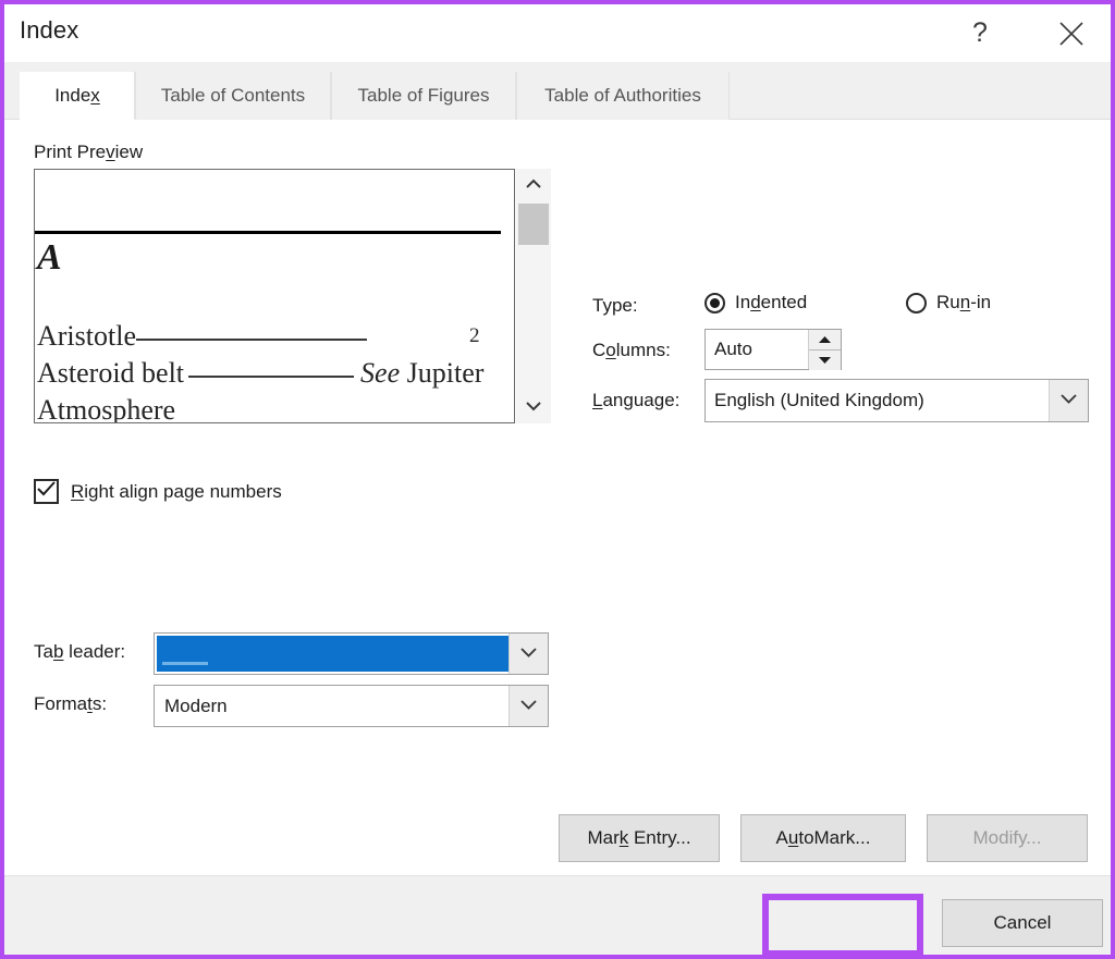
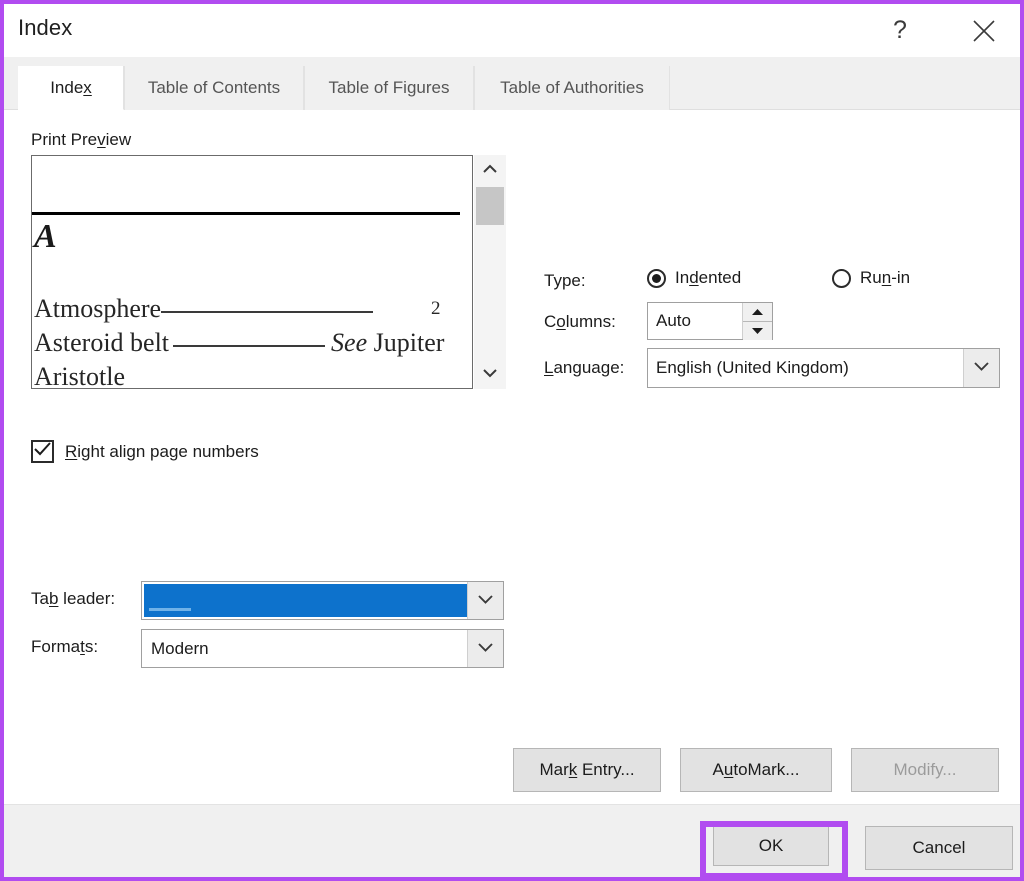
  Index
  ?
  Index
  Table of Contents
  Table of Figures
  Table of Authorities
  Print Preview
  A
- Aristotle
+ Atmosphere
  2
  Asteroid belt See Jupiter
- Atmosphere
+ Aristotle
  Type:
  Indented
  Run-in
  Columns:
  Auto
  Language:
  English (United Kingdom)
  Right align page numbers
  Tab leader:
  Formats:
  Modern
  Mark Entry...
  AutoMark...
  Modify...
+ OK
  Cancel
